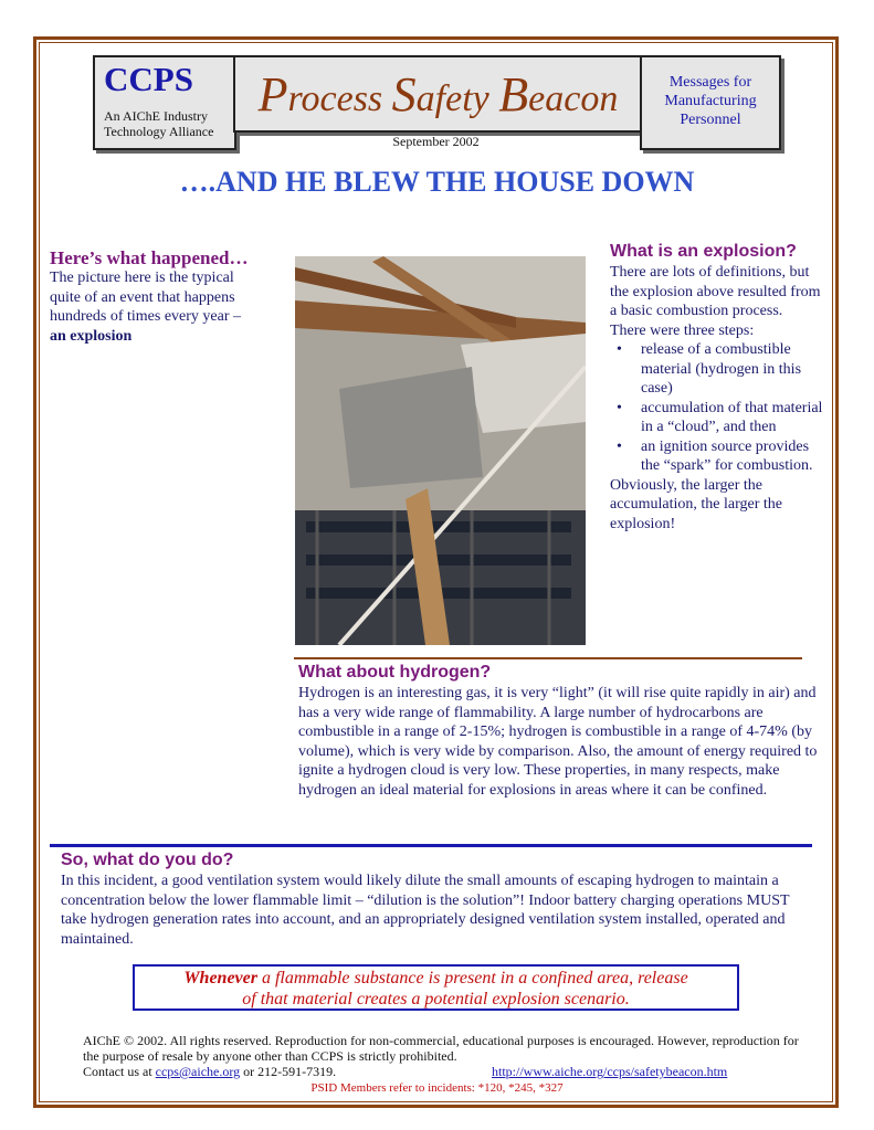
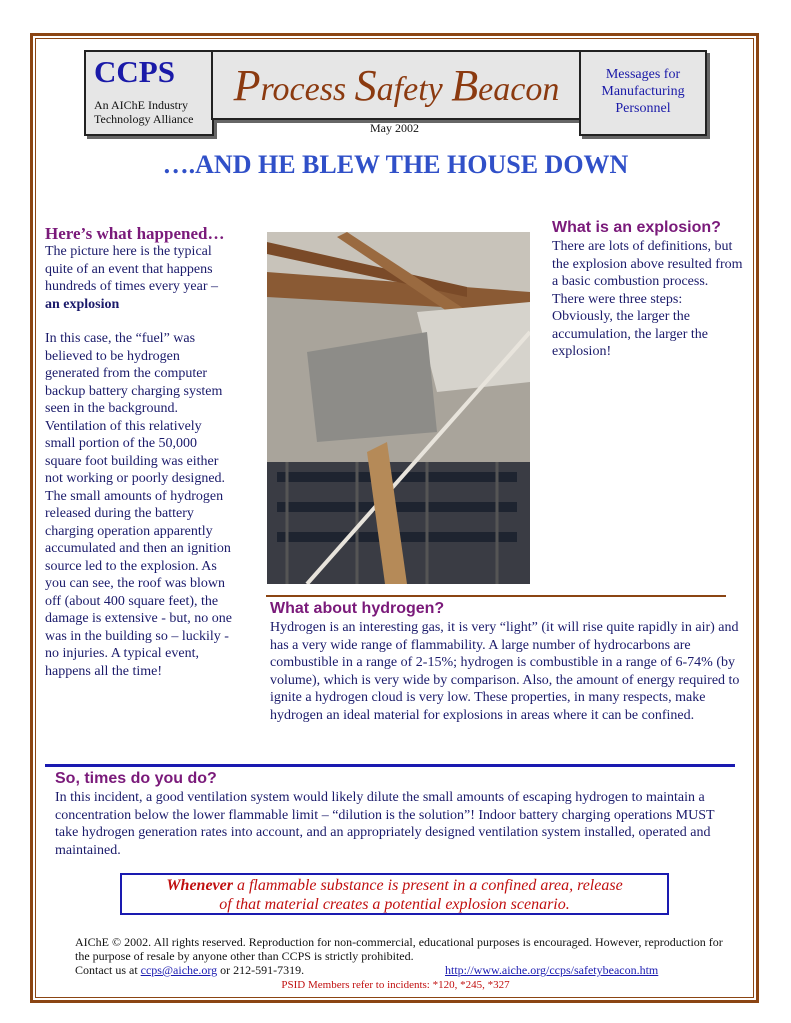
  CCPS
  An AIChE Industry
  Technology Alliance
  Process Safety Beacon
- September 2002
+ May 2002
  Messages for
  Manufacturing
  Personnel
  ….AND HE BLEW THE HOUSE DOWN
  Here’s what happened…
  The picture here is the typical quite of an event that happens hundreds of times every year – an explosion
+ In this case, the “fuel” was believed to be hydrogen generated from the computer backup battery charging system seen in the background. Ventilation of this relatively small portion of the 50,000 square foot building was either not working or poorly designed. The small amounts of hydrogen released during the battery charging operation apparently accumulated and then an ignition source led to the explosion. As you can see, the roof was blown off (about 400 square feet), the damage is extensive - but, no one was in the building so – luckily - no injuries. A typical event, happens all the time!
  What is an explosion?
  There are lots of definitions, but the explosion above resulted from a basic combustion process.
  There were three steps:
- release of a combustible material (hydrogen in this case)
- accumulation of that material in a “cloud”, and then
- an ignition source provides the “spark” for combustion.
  Obviously, the larger the accumulation, the larger the explosion!
  What about hydrogen?
- Hydrogen is an interesting gas, it is very “light” (it will rise quite rapidly in air) and has a very wide range of flammability. A large number of hydrocarbons are combustible in a range of 2-15%; hydrogen is combustible in a range of 4-74% (by volume), which is very wide by comparison. Also, the amount of energy required to ignite a hydrogen cloud is very low. These properties, in many respects, make hydrogen an ideal material for explosions in areas where it can be confined.
+ Hydrogen is an interesting gas, it is very “light” (it will rise quite rapidly in air) and has a very wide range of flammability. A large number of hydrocarbons are combustible in a range of 2-15%; hydrogen is combustible in a range of 6-74% (by volume), which is very wide by comparison. Also, the amount of energy required to ignite a hydrogen cloud is very low. These properties, in many respects, make hydrogen an ideal material for explosions in areas where it can be confined.
- So, what do you do?
+ So, times do you do?
  In this incident, a good ventilation system would likely dilute the small amounts of escaping hydrogen to maintain a concentration below the lower flammable limit – “dilution is the solution”! Indoor battery charging operations MUST take hydrogen generation rates into account, and an appropriately designed ventilation system installed, operated and maintained.
  Whenever a flammable substance is present in a confined area, release
  of that material creates a potential explosion scenario.
  AIChE © 2002. All rights reserved. Reproduction for non-commercial, educational purposes is encouraged. However, reproduction for the purpose of resale by anyone other than CCPS is strictly prohibited.
  Contact us at ccps@aiche.org or 212-591-7319.
  http://www.aiche.org/ccps/safetybeacon.htm
  PSID Members refer to incidents: *120, *245, *327
